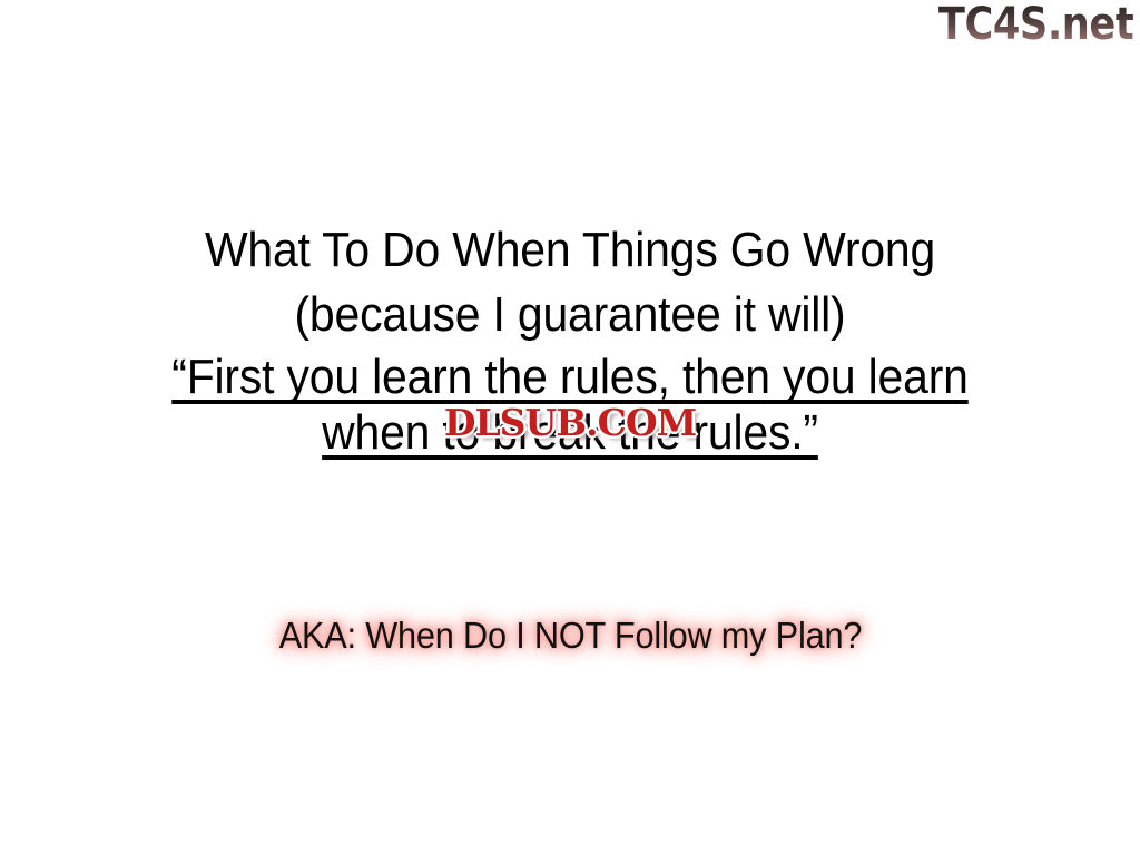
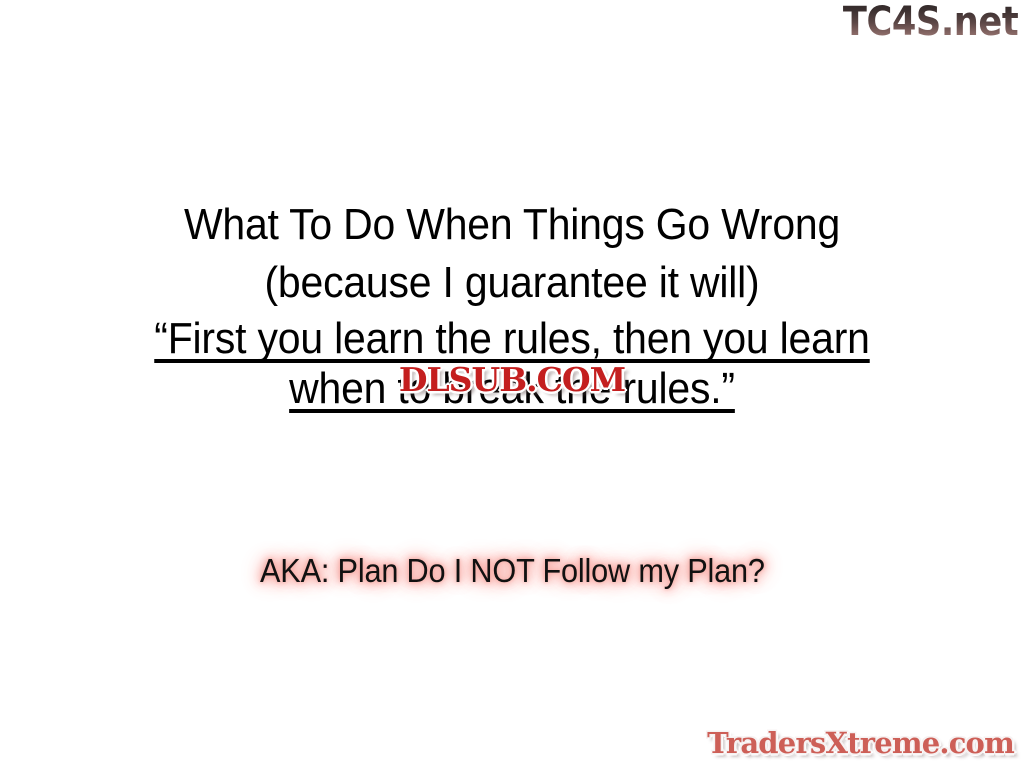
  TC4S.net
  What To Do When Things Go Wrong
  (because I guarantee it will)
  “First you learn the rules, then you learn
  when to break the rules.”
  DLSUB.COM
- AKA: When Do I NOT Follow my Plan?
+ AKA: Plan Do I NOT Follow my Plan?
+ TradersXtreme.com
